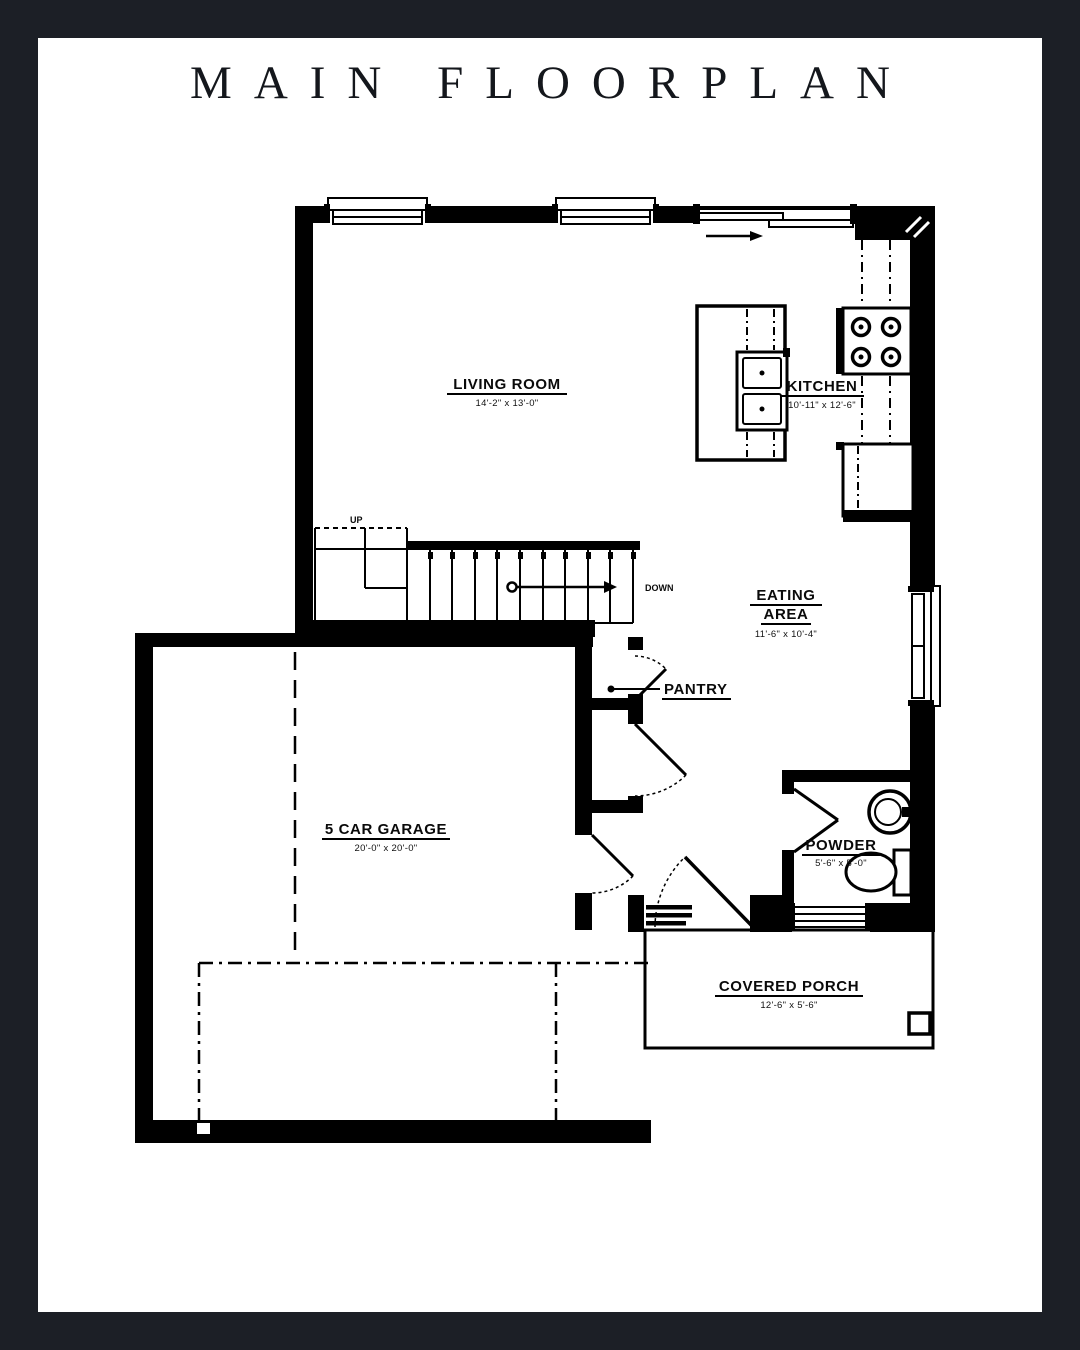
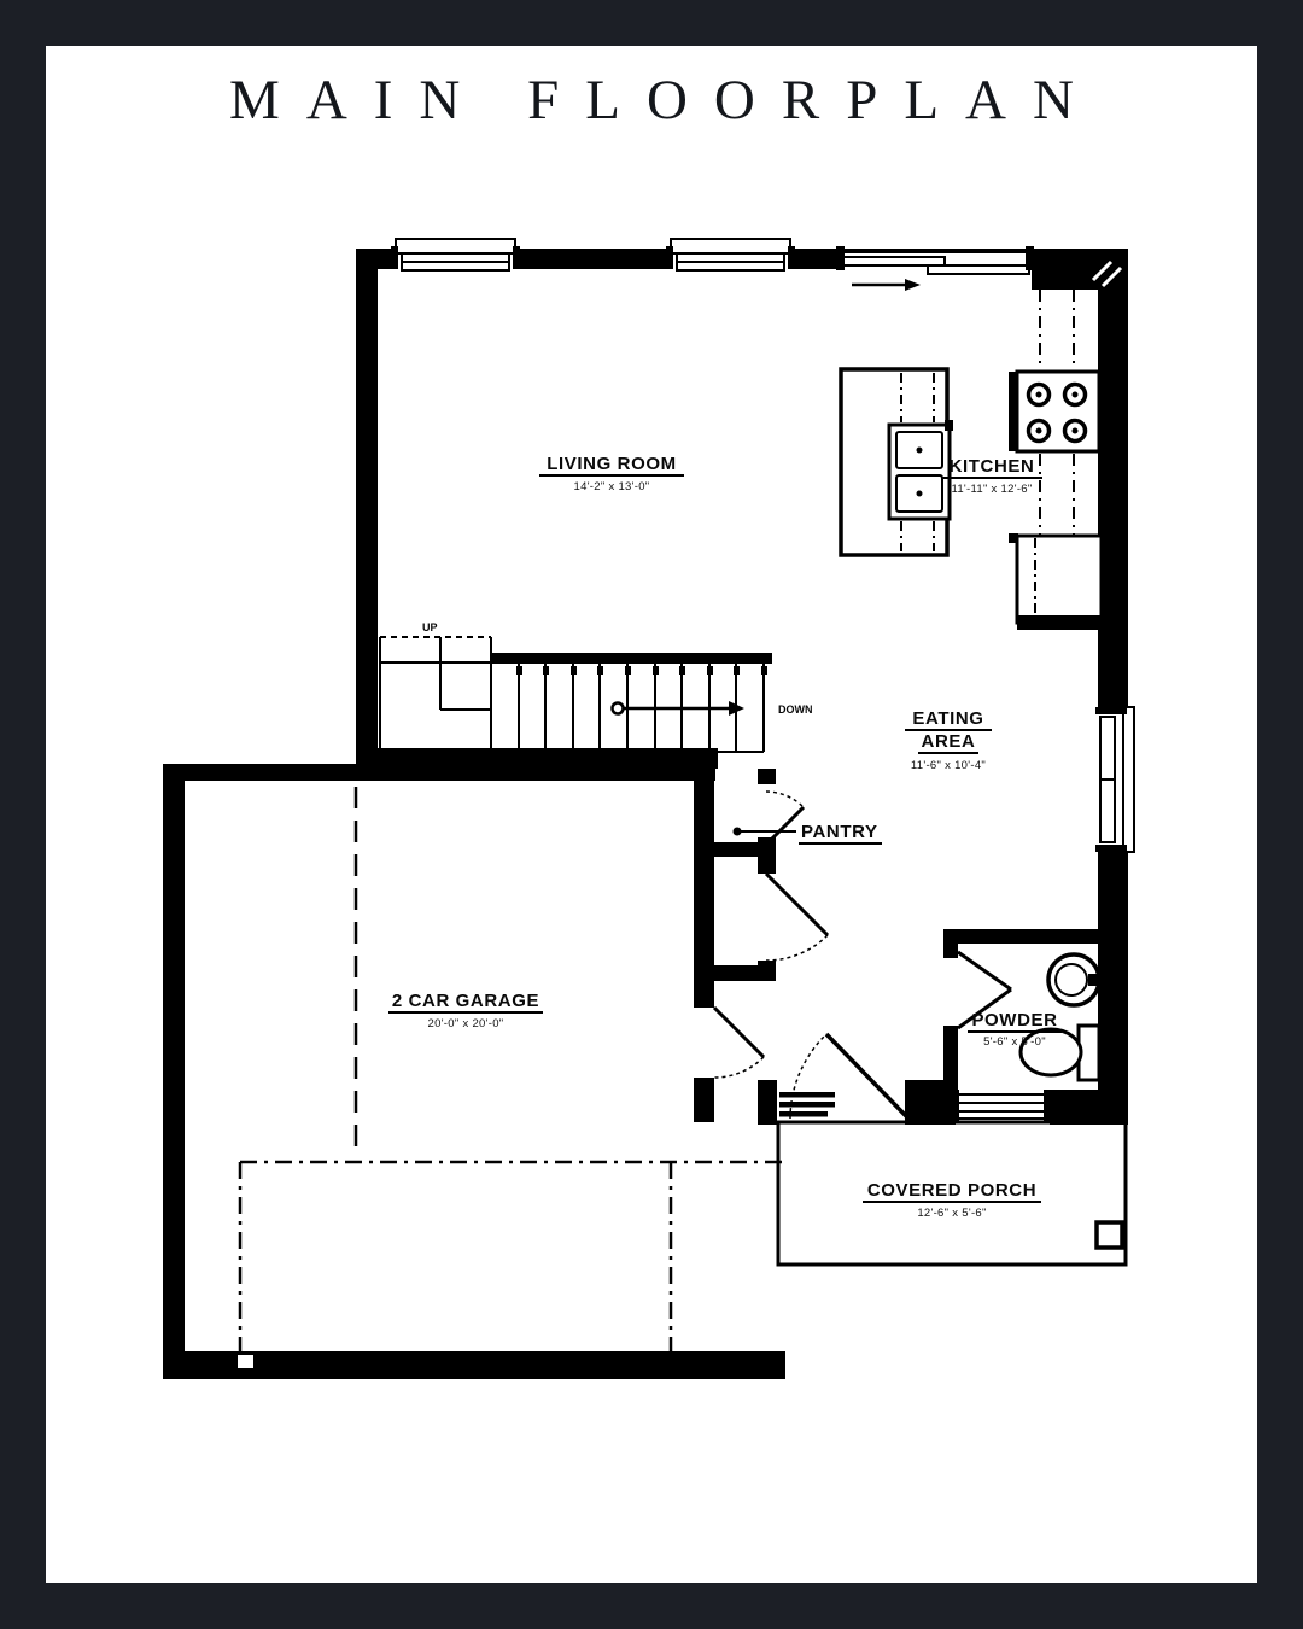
  MAIN FLOORPLAN
  LIVING ROOM
  14'-2" x 13'-0"
  KITCHEN
- 10'-11" x 12'-6"
+ 11'-11" x 12'-6"
  EATING
  AREA
  11'-6" x 10'-4"
  PANTRY
- 5 CAR GARAGE
+ 2 CAR GARAGE
  20'-0" x 20'-0"
  POWDER
  5'-6" x 5'-0"
  COVERED PORCH
  12'-6" x 5'-6"
  UP
  DOWN
